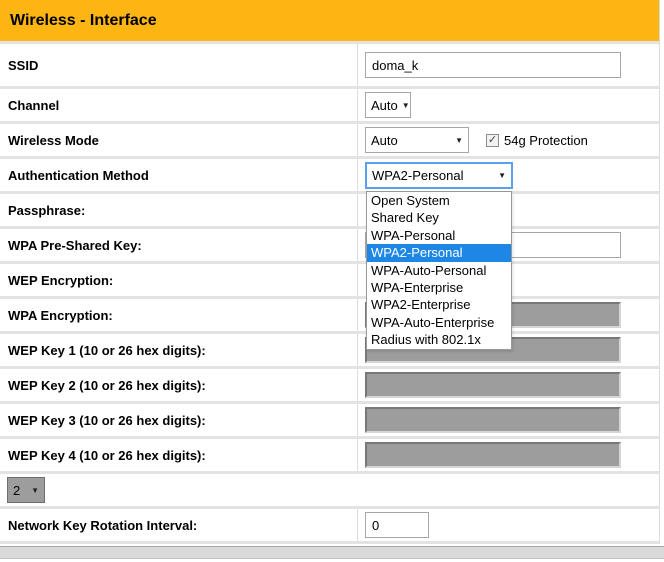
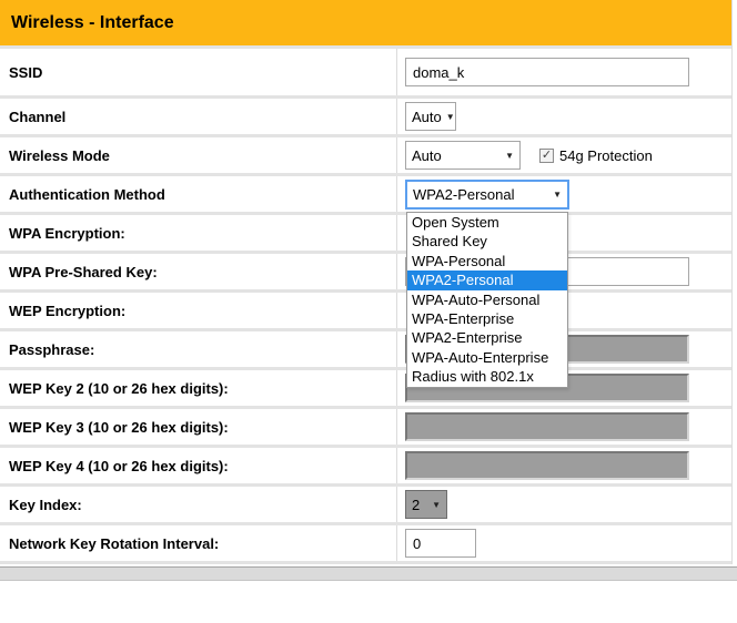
  Wireless - Interface
  SSID
  doma_k
  Channel
  Auto
  ▼
  Wireless Mode
  Auto
  ▼
  ✓
  54g Protection
  Authentication Method
  WPA2-Personal
  ▼
- Passphrase:
+ WPA Encryption:
  WPA Pre-Shared Key:
  WEP Encryption:
- WPA Encryption:
+ Passphrase:
- WEP Key 1 (10 or 26 hex digits):
  WEP Key 2 (10 or 26 hex digits):
  WEP Key 3 (10 or 26 hex digits):
  WEP Key 4 (10 or 26 hex digits):
+ Key Index:
  2
  ▼
  Network Key Rotation Interval:
  0
  Open System
  Shared Key
  WPA-Personal
  WPA2-Personal
  WPA-Auto-Personal
  WPA-Enterprise
  WPA2-Enterprise
  WPA-Auto-Enterprise
  Radius with 802.1x
